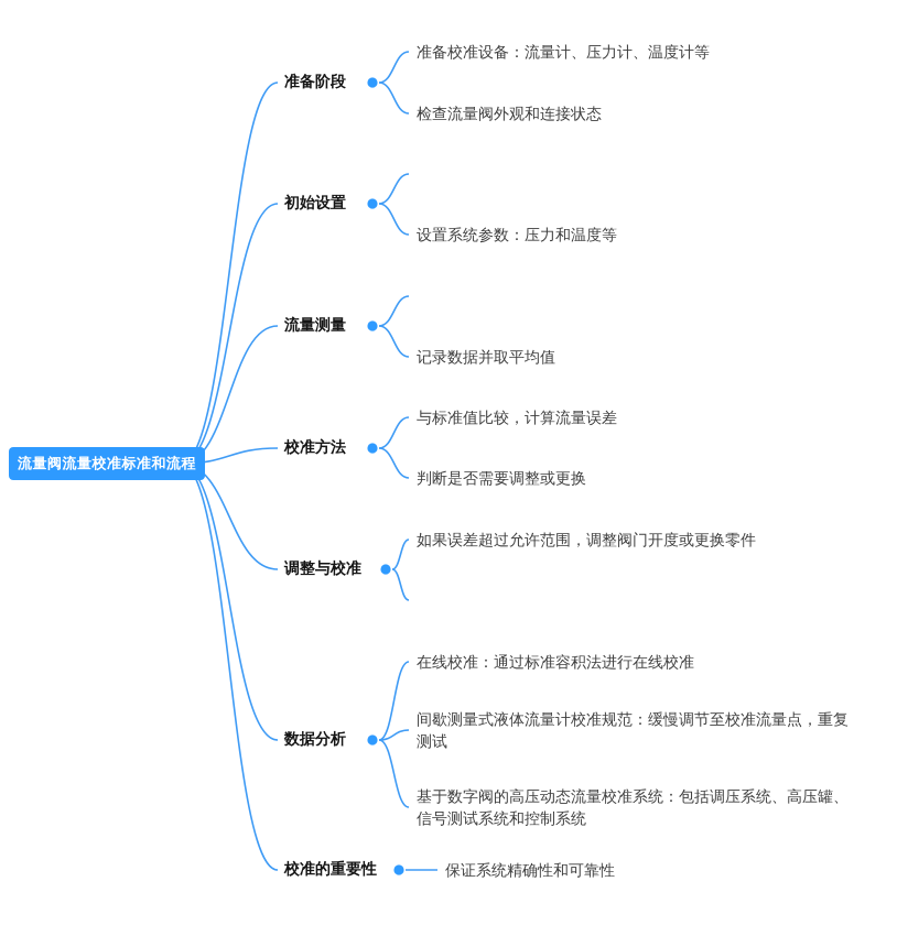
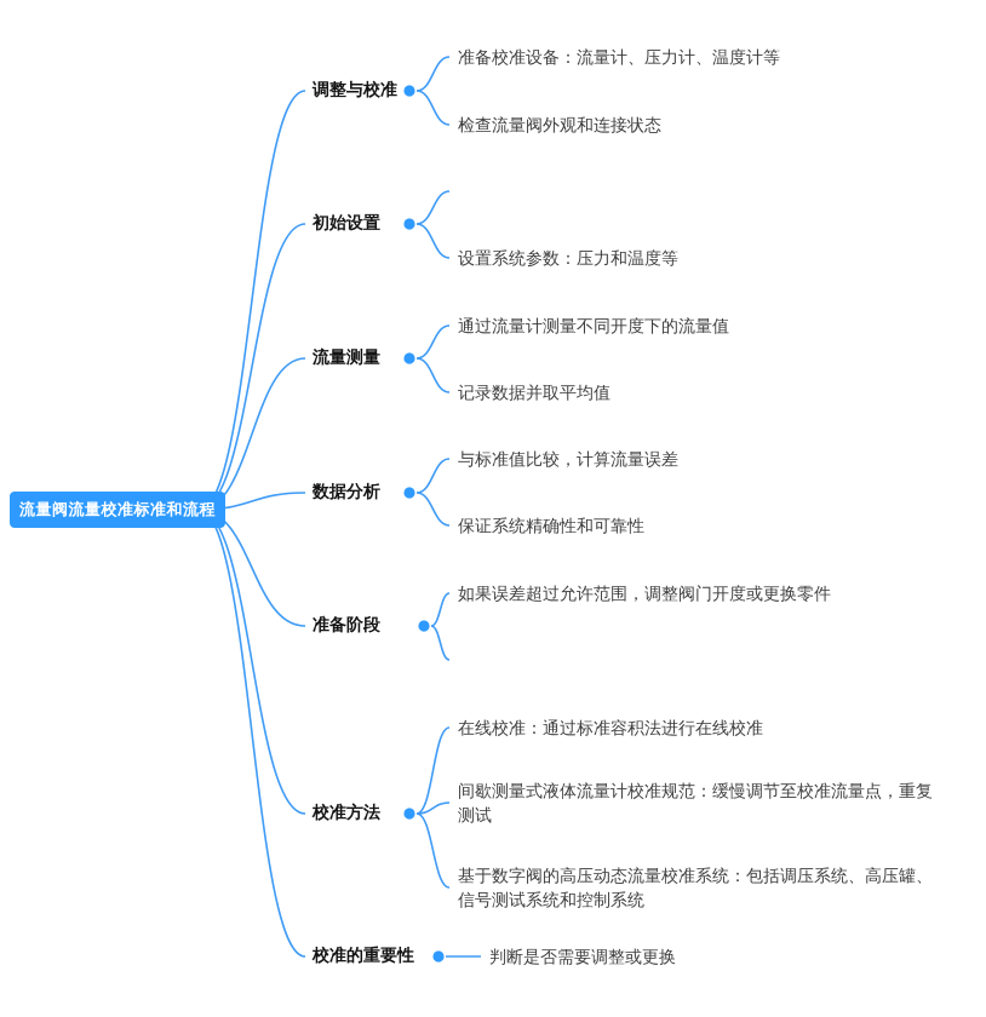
  流量阀流量校准标准和流程
- 准备阶段
+ 调整与校准
  准备校准设备：流量计、压力计、温度计等
  检查流量阀外观和连接状态
  初始设置
  设置系统参数：压力和温度等
  流量测量
+ 通过流量计测量不同开度下的流量值
  记录数据并取平均值
- 校准方法
+ 数据分析
  与标准值比较，计算流量误差
- 判断是否需要调整或更换
+ 保证系统精确性和可靠性
- 调整与校准
+ 准备阶段
  如果误差超过允许范围，调整阀门开度或更换零件
- 数据分析
+ 校准方法
  在线校准：通过标准容积法进行在线校准
  间歇测量式液体流量计校准规范：缓慢调节至校准流量点，重复测试
  基于数字阀的高压动态流量校准系统：包括调压系统、高压罐、信号测试系统和控制系统
  校准的重要性
- 保证系统精确性和可靠性
+ 判断是否需要调整或更换
